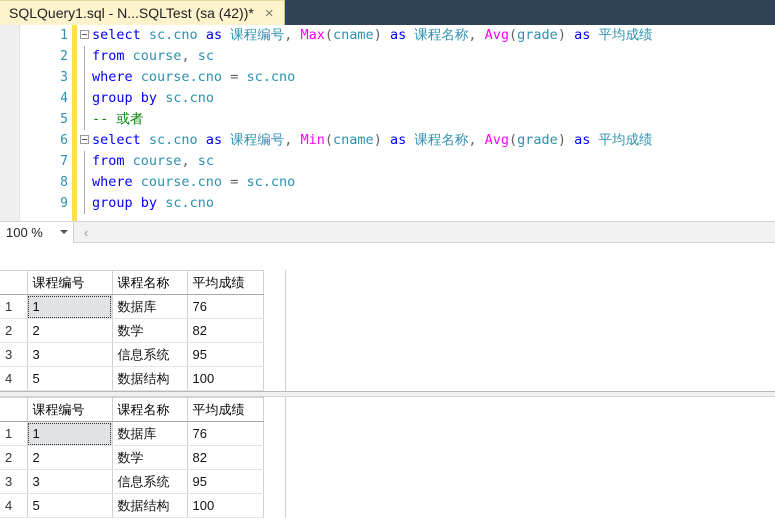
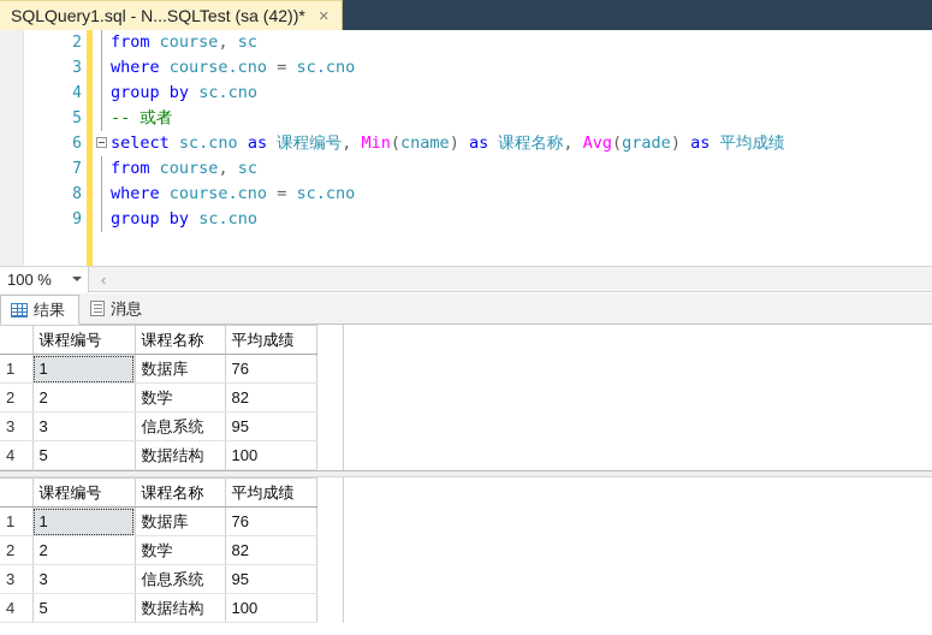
  SQLQuery1.sql - N...SQLTest (sa (42))*
  ×
- 1
- select sc.cno as 课程编号, Max(cname) as 课程名称, Avg(grade) as 平均成绩
  2
  from course, sc
  3
  where course.cno = sc.cno
  4
  group by sc.cno
  5
  -- 或者
  6
  select sc.cno as 课程编号, Min(cname) as 课程名称, Avg(grade) as 平均成绩
  7
  from course, sc
  8
  where course.cno = sc.cno
  9
  group by sc.cno
  100 %
  ‹
+ 结果
+ 消息
  	课程编号	课程名称	平均成绩
  1	1	数据库	76
  2	2	数学	82
  3	3	信息系统	95
  4	5	数据结构	100
  	课程编号	课程名称	平均成绩
  1	1	数据库	76
  2	2	数学	82
  3	3	信息系统	95
  4	5	数据结构	100
